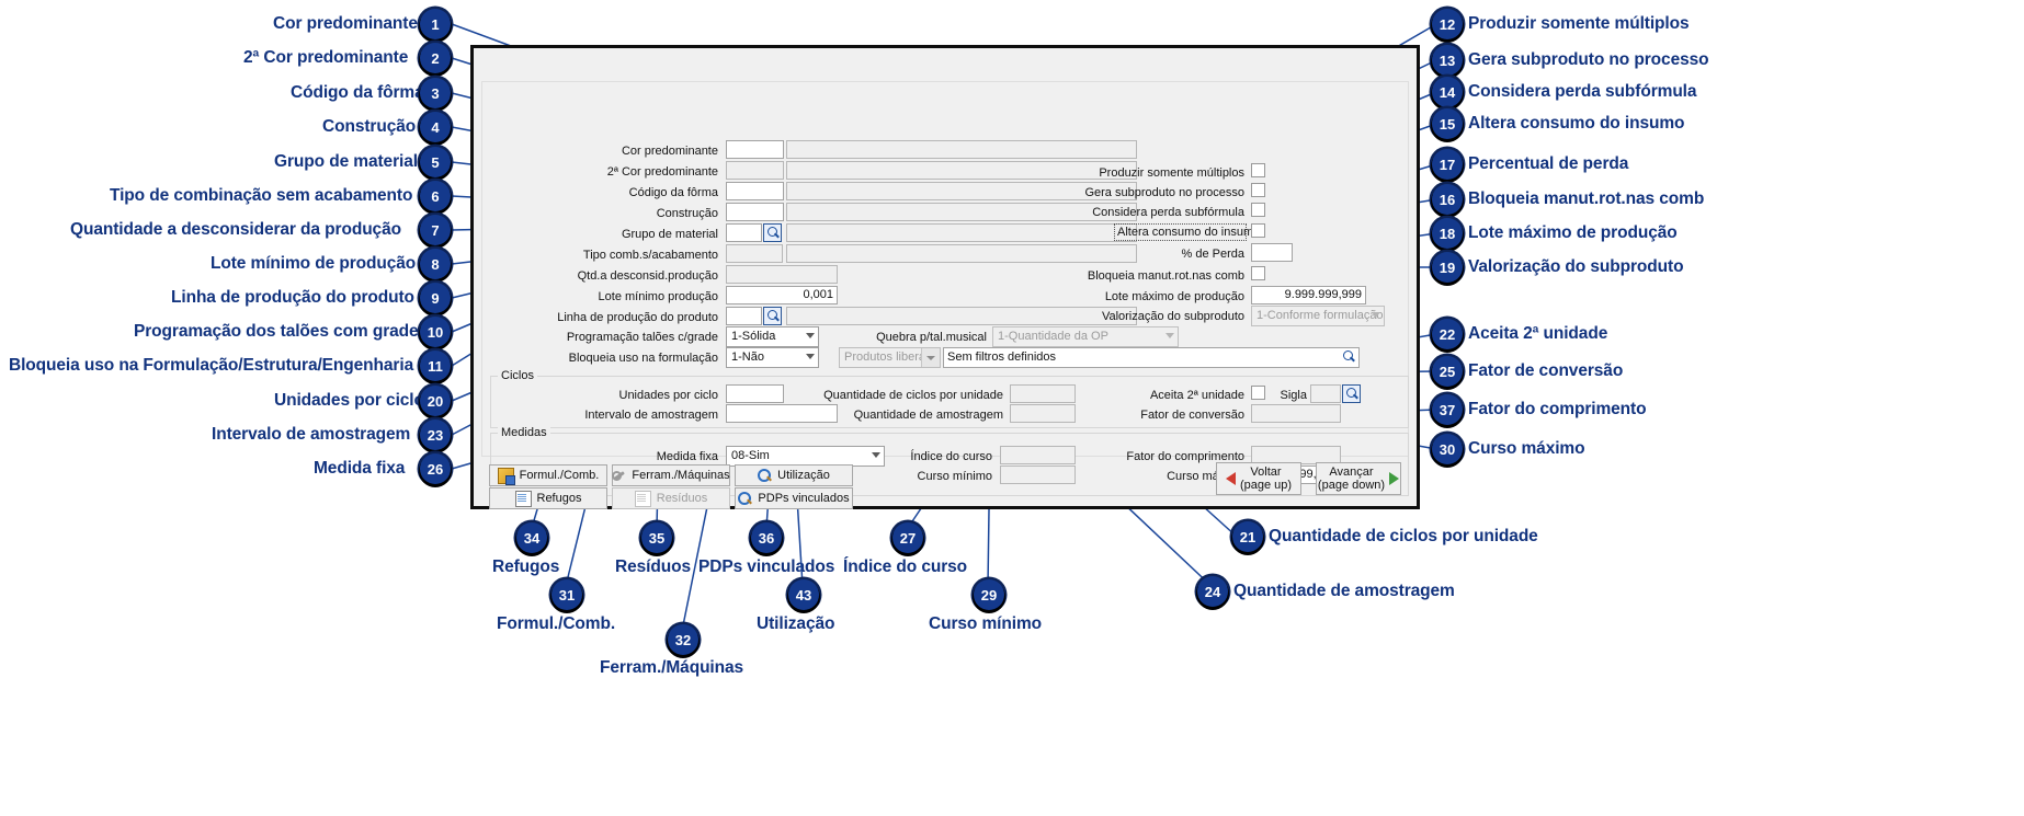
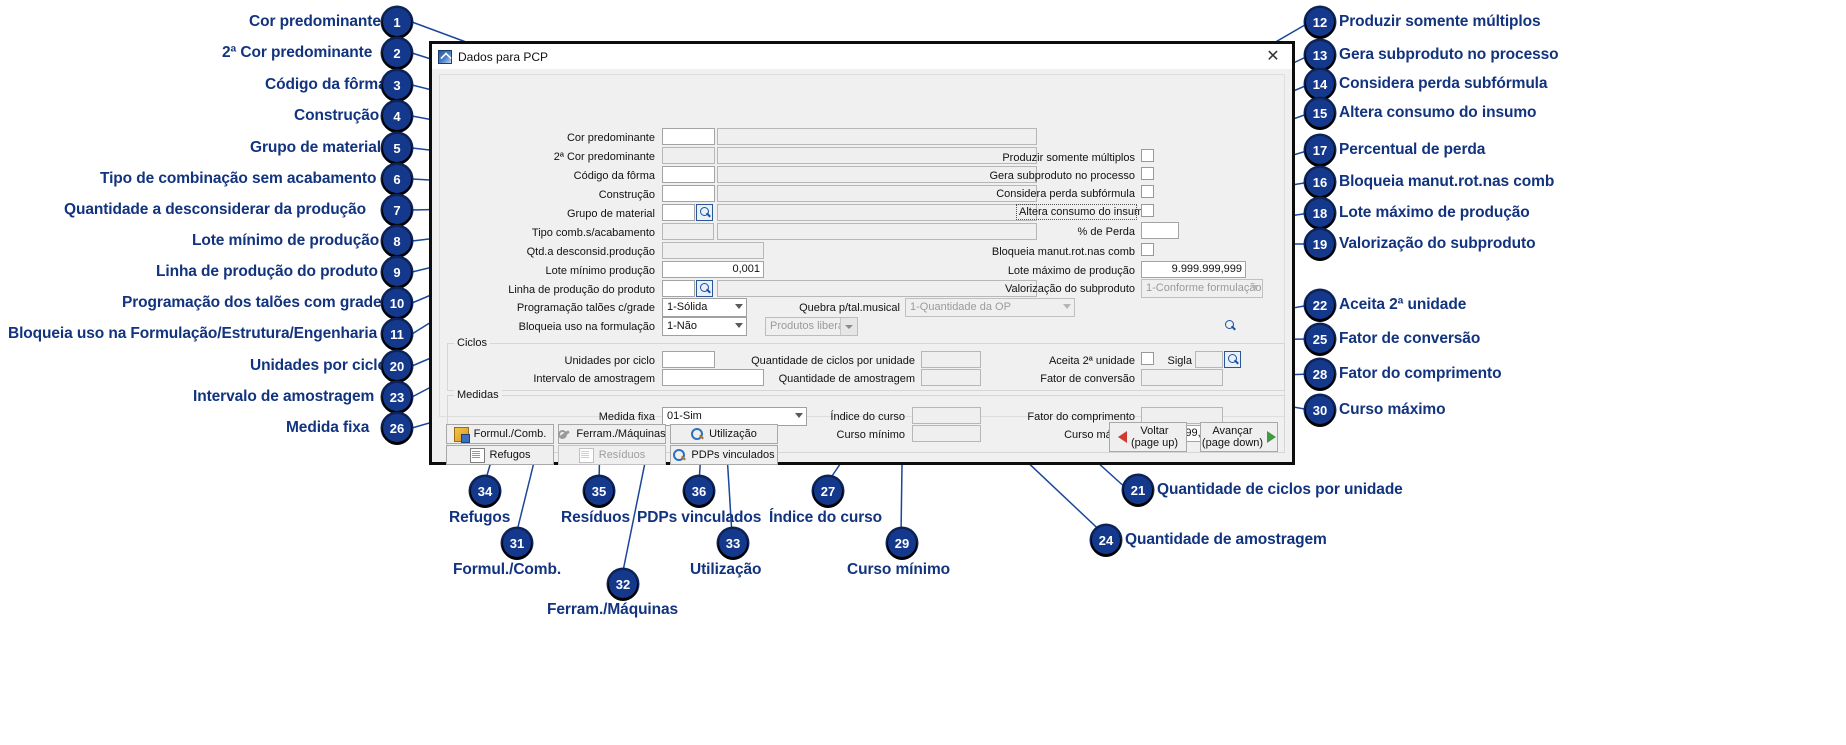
+ Dados para PCP
+ ✕
  Cor predominante
  2ª Cor predominante
  Código da fôrma
  Construção
  Grupo de material
  Tipo comb.s/acabamento
  Qtd.a desconsid.produção
  Lote mínimo produção
  0,001
  Linha de produção do produto
  Programação talões c/grade
  1-Sólida
  Quebra p/tal.musical
  1-Quantidade da OP
  Bloqueia uso na formulação
  1-Não
  Produtos liber
- Sem filtros definidos
  Produzir somente múltiplos
  Gera subproduto no processo
  Considera perda subfórmula
  Altera consumo do insum
  % de Perda
  Bloqueia manut.rot.nas comb
  Lote máximo de produção
  9.999.999,999
  Valorização do subproduto
  1-Conforme formulação
  Ciclos
  Unidades por ciclo
  Intervalo de amostragem
  Quantidade de ciclos por unidade
  Quantidade de amostragem
  Aceita 2ª unidade
  Sigla
  Fator de conversão
  Medidas
  Medida fixa
- 08-Sim
+ 01-Sim
  Índice do curso
  Curso mínimo
  Fator do comprimento
  Formul./Comb.
  Ferram./Máquinas
  Utilização
  Refugos
  Resíduos
  PDPs vinculados
  Voltar
  (page up)
  Avançar
  (page down)
  1
  Cor predominante
  2
  2ª Cor predominante
  3
  Código da fôrm
  4
  Construção
  5
  Grupo de material
  6
  Tipo de combinação sem acabamento
  7
  Quantidade a desconsiderar da produção
  8
  Lote mínimo de produção
  9
  Linha de produção do produto
  10
  Programação dos talões com grade
  11
  Bloqueia uso na Formulação/Estrutura/Engenharia
  20
  Unidades por cicl
  23
  Intervalo de amostragem
  26
  Medida fixa
  12
  Produzir somente múltiplos
  13
  Gera subproduto no processo
  14
  Considera perda subfórmula
  15
  Altera consumo do insumo
  17
  Percentual de perda
  16
  Bloqueia manut.rot.nas comb
  18
  Lote máximo de produção
  19
  Valorização do subproduto
  22
  Aceita 2ª unidade
  25
  Fator de conversão
- 37
+ 28
  Fator do comprimento
  30
  Curso máximo
  21
  Quantidade de ciclos por unidade
  24
  Quantidade de amostragem
  34
  Refugos
  35
  Resíduos
  36
  PDPs vinculados
  27
  Índice do curso
  31
  Formul./Comb.
- 43
+ 33
  Utilização
  29
  Curso mínimo
  32
  Ferram./Máquinas
